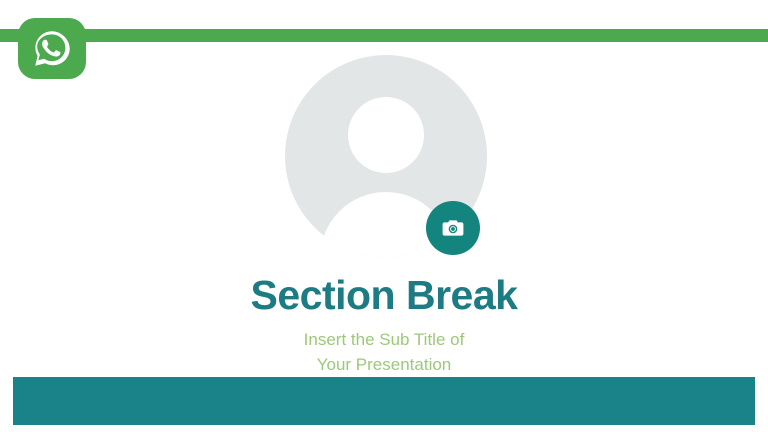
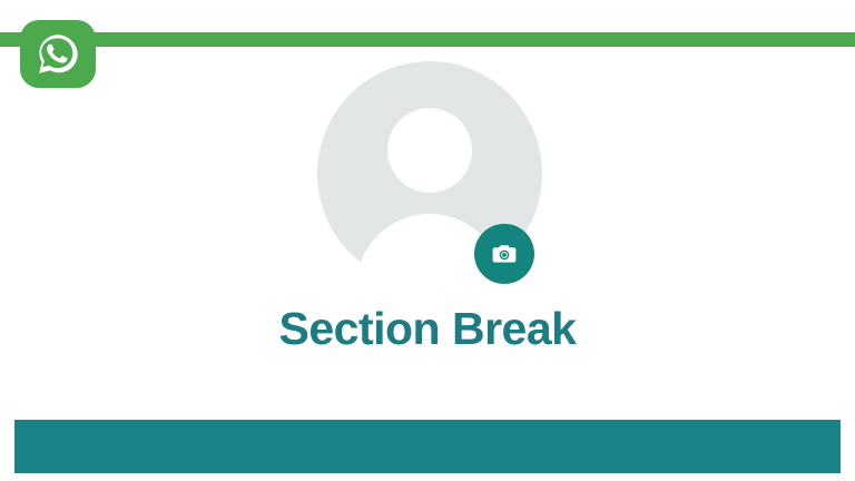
  Section Break
- Insert the Sub Title of
- Your Presentation
